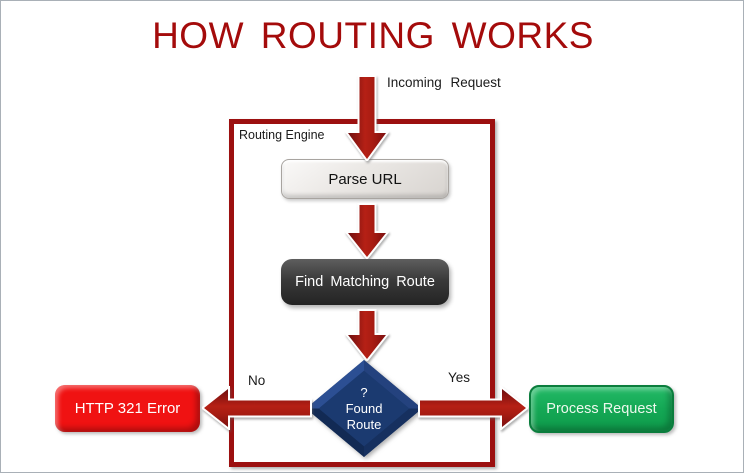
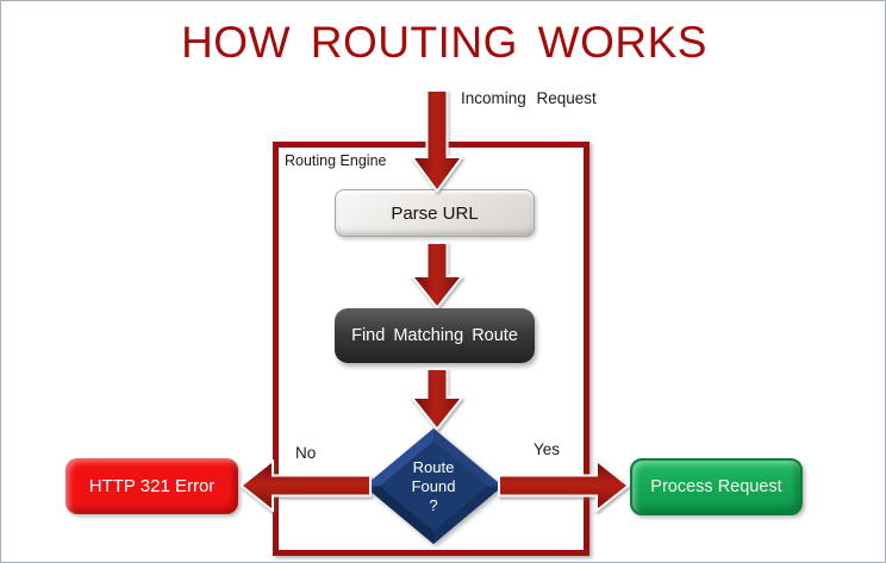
  HOW ROUTING WORKS
  Incoming Request
  Routing Engine
  Parse URL
  Find Matching Route
- ?
+ Route
  Found
- Route
+ ?
  No
  HTTP 321 Error
  Yes
  Process Request
